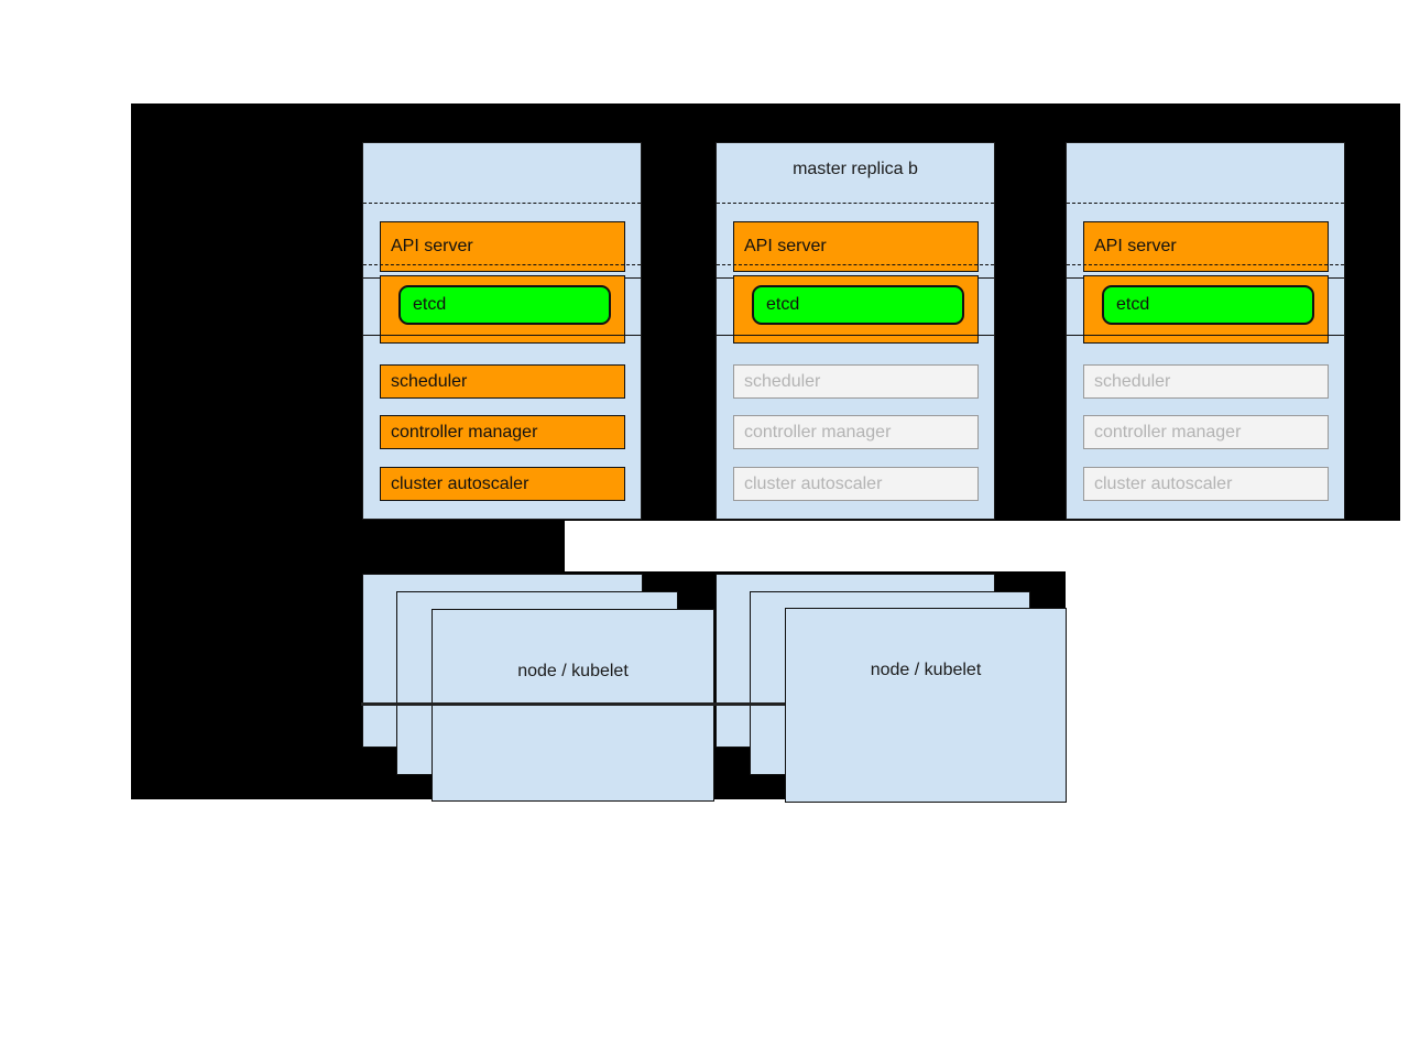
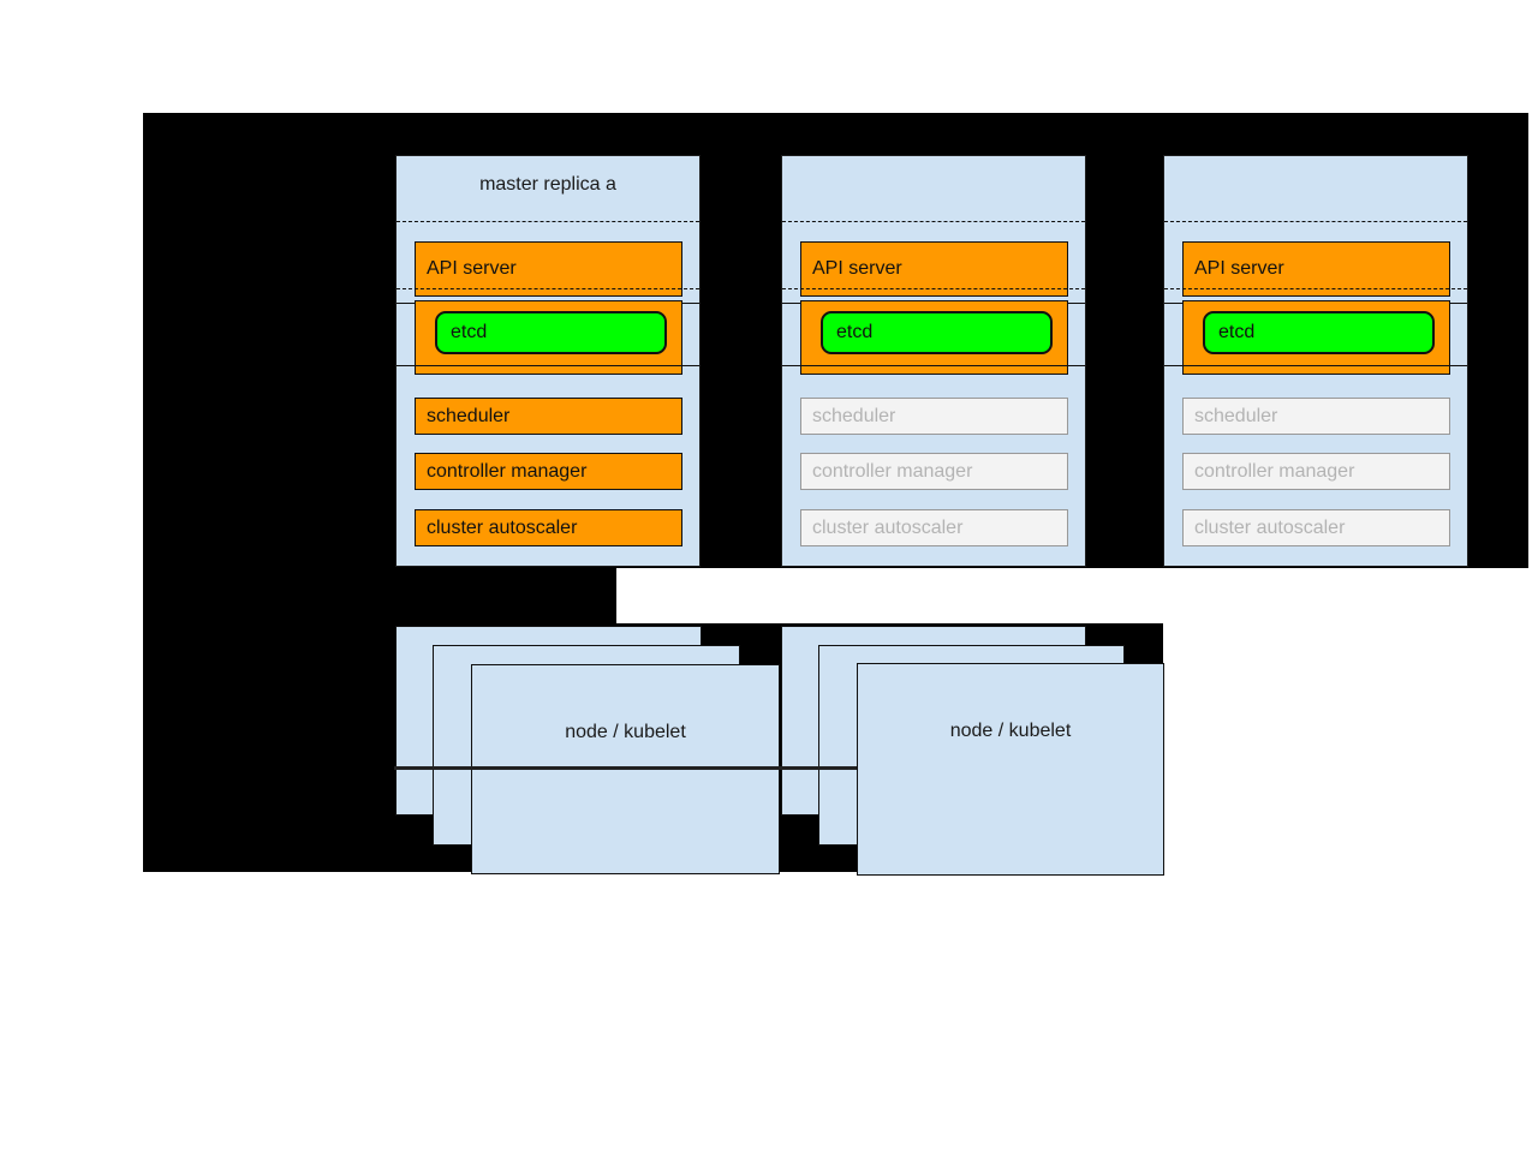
+ master replica a
  API server
  etcd
  scheduler
  controller manager
  cluster autoscaler
- master replica b
  API server
  etcd
  scheduler
  controller manager
  cluster autoscaler
  API server
  etcd
  scheduler
  controller manager
  cluster autoscaler
  node / kubelet
  node / kubelet
